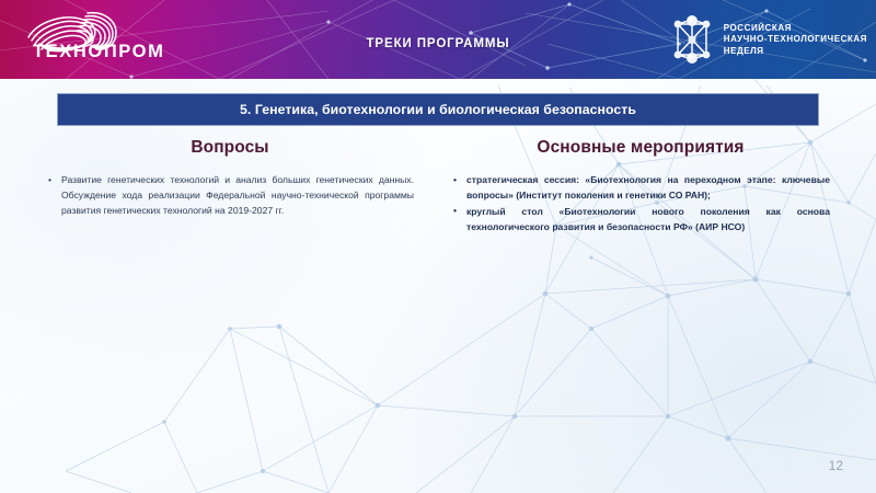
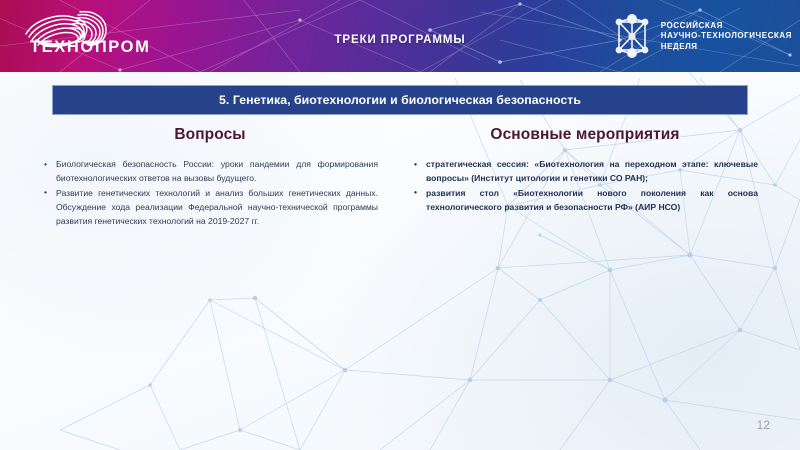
  ТЕХНОПРОМ
  ТРЕКИ ПРОГРАММЫ
  РОССИЙСКАЯ
  НАУЧНО-ТЕХНОЛОГИЧЕСКАЯ
  НЕДЕЛЯ
  5. Генетика, биотехнологии и биологическая безопасность
  Вопросы
+ Биологическая безопасность России: уроки пандемии для формирования биотехнологических ответов на вызовы будущего.
  Развитие генетических технологий и анализ больших генетических данных. Обсуждение хода реализации Федеральной научно-технической программы развития генетических технологий на 2019-2027 гг.
  Основные мероприятия
- стратегическая сессия: «Биотехнология на переходном этапе: ключевые вопросы» (Институт поколения и генетики СО РАН);
+ стратегическая сессия: «Биотехнология на переходном этапе: ключевые вопросы» (Институт цитологии и генетики СО РАН);
- круглый стол «Биотехнологии нового поколения как основа технологического развития и безопасности РФ» (АИР НСО)
+ развития стол «Биотехнологии нового поколения как основа технологического развития и безопасности РФ» (АИР НСО)
  12
